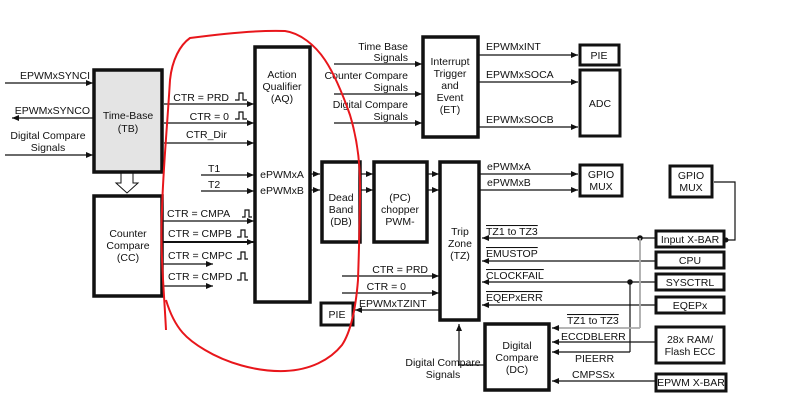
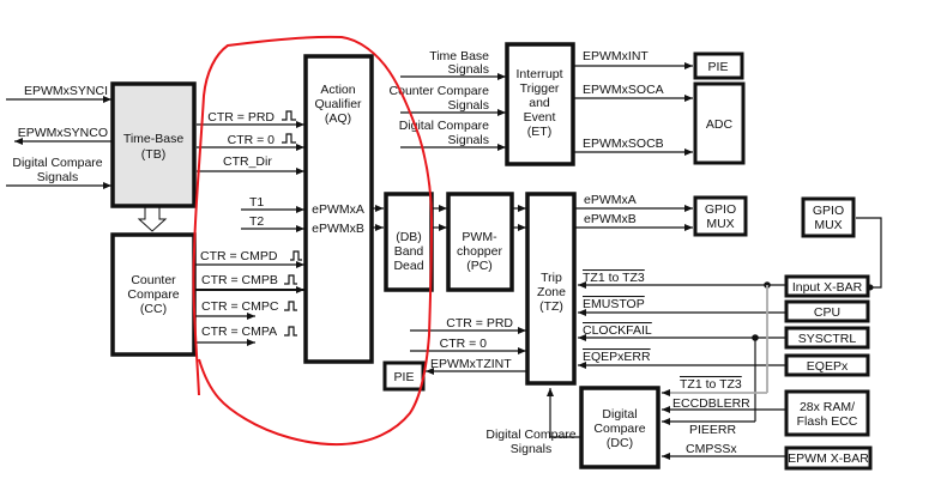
  Time-Base
  (TB)
  Counter
  Compare
  (CC)
  Action
  Qualifier
  (AQ)
  ePWMxA
  ePWMxB
  Interrupt
  Trigger
  and
  Event
  (ET)
- Dead
+ (DB)
  Band
- (DB)
+ Dead
- (PC)
+ PWM-
  chopper
- PWM-
+ (PC)
  Trip
  Zone
  (TZ)
  Digital
  Compare
  (DC)
  PIE
  ADC
  GPIO
  MUX
  GPIO
  MUX
  PIE
  Input X-BAR
  CPU
  SYSCTRL
  EQEPx
  28x RAM/
  Flash ECC
  EPWM X-BAR
  EPWMxSYNCI
  EPWMxSYNCO
  Digital Compare
  Signals
  CTR = PRD
  CTR = 0
  CTR_Dir
  T1
  T2
- CTR = CMPA
+ CTR = CMPD
  CTR = CMPB
  CTR = CMPC
- CTR = CMPD
+ CTR = CMPA
  Time Base
  Signals
  Cunter Compare
  Signals
  Diital Compare
  Signals
  EPWMxINT
  EPWMxSOCA
  EPWMxSOCB
  ePWMxA
  ePWMxB
  CTR = PRD
  CTR = 0
  EPWMxTZINT
  TZ1 to TZ3
  EMUSTOP
  CLOCKFAIL
  EQEPxERR
  TZ1 to TZ3
  ECCDBLERR
  PIEERR
  CMPSSx
  Digital Compare
  Signals
